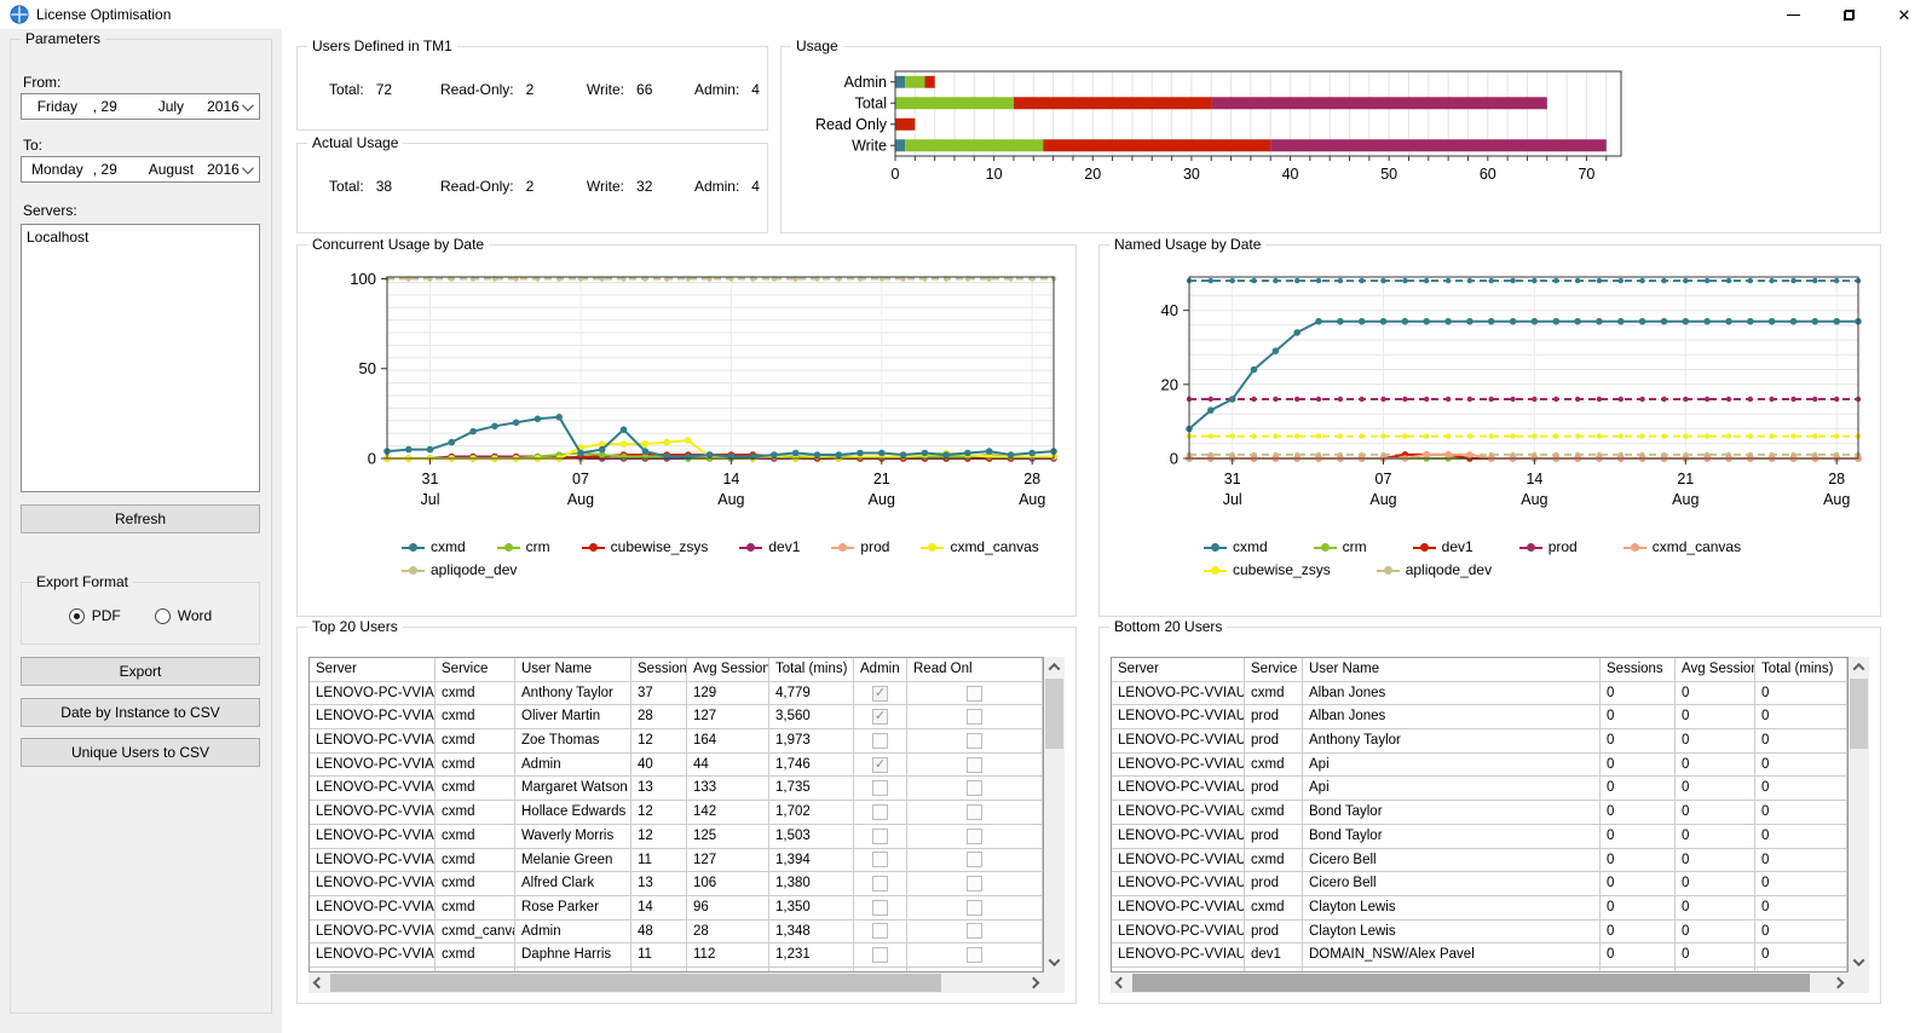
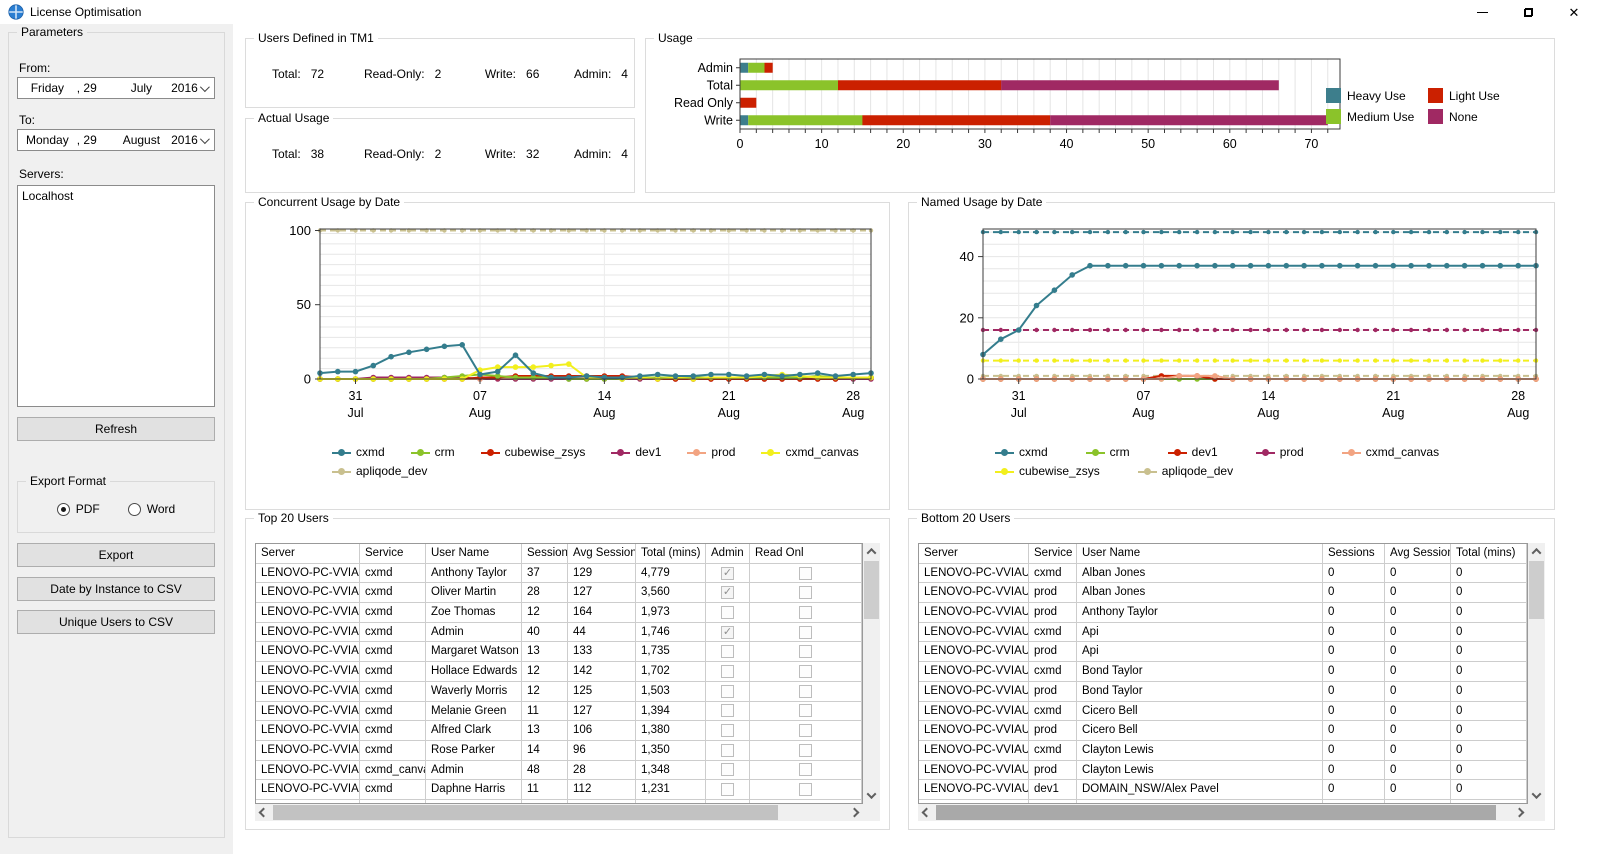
  License Optimisation
  ✕
  Parameters
  From:
  Friday
  , 29
  July
  2016
  To:
  Monday
  , 29
  August
  2016
  Servers:
  Localhost
  Refresh
  Export Format
  PDF
  Word
  Export
  Date by Instance to CSV
  Unique Users to CSV
  Users Defined in TM1
  Total:
  72
  Read-Only:
  2
  Write:
  66
  Admin:
  4
  Actual Usage
  Total:
  38
  Read-Only:
  2
  Write:
  32
  Admin:
  4
  Usage
  Admin
  Total
  Read Only
  Write
  0
  10
  20
  30
  40
  50
  60
  70
+ Heavy Use
+ Medium Use
+ Light Use
+ None
  Concurrent Usage by Date
  0
  50
  100
  31
  Jul
  07
  Aug
  14
  Aug
  21
  Aug
  28
  Aug
  cxmd
  crm
  cubewise_zsys
  dev1
  prod
  cxmd_canvas
  apliqode_dev
  Named Usage by Date
  0
  20
  40
  31
  Jul
  07
  Aug
  14
  Aug
  21
  Aug
  28
  Aug
  cxmd
  crm
  dev1
  prod
  cxmd_canvas
  cubewise_zsys
  apliqode_dev
  Top 20 Users
  Server
  Service
  User Name
  Session
  Avg Session
  Total (mins)
  Admin
  Read Onl
  LENOVO-PC-VVIA
  cxmd
  Anthony Taylor
  37
  129
  4,779
  ✓
  LENOVO-PC-VVIA
  cxmd
  Oliver Martin
  28
  127
  3,560
  ✓
  LENOVO-PC-VVIA
  cxmd
  Zoe Thomas
  12
  164
  1,973
  LENOVO-PC-VVIA
  cxmd
  Admin
  40
  44
  1,746
  ✓
  LENOVO-PC-VVIA
  cxmd
  Margaret Watson
  13
  133
  1,735
  LENOVO-PC-VVIA
  cxmd
  Hollace Edwards
  12
  142
  1,702
  LENOVO-PC-VVIA
  cxmd
  Waverly Morris
  12
  125
  1,503
  LENOVO-PC-VVIA
  cxmd
  Melanie Green
  11
  127
  1,394
  LENOVO-PC-VVIA
  cxmd
  Alfred Clark
  13
  106
  1,380
  LENOVO-PC-VVIA
  cxmd
  Rose Parker
  14
  96
  1,350
  LENOVO-PC-VVIA
  cxmd_canv
  Admin
  48
  28
  1,348
  LENOVO-PC-VVIA
  cxmd
  Daphne Harris
  11
  112
  1,231
  Bottom 20 Users
  Server
  Service
  User Name
  Sessions
  Avg Sessio
  Total (mins)
  LENOVO-PC-VVIAU
  cxmd
  Alban Jones
  0
  0
  0
  LENOVO-PC-VVIAU
  prod
  Alban Jones
  0
  0
  0
  LENOVO-PC-VVIAU
  prod
  Anthony Taylor
  0
  0
  0
  LENOVO-PC-VVIAU
  cxmd
  Api
  0
  0
  0
  LENOVO-PC-VVIAU
  prod
  Api
  0
  0
  0
  LENOVO-PC-VVIAU
  cxmd
  Bond Taylor
  0
  0
  0
  LENOVO-PC-VVIAU
  prod
  Bond Taylor
  0
  0
  0
  LENOVO-PC-VVIAU
  cxmd
  Cicero Bell
  0
  0
  0
  LENOVO-PC-VVIAU
  prod
  Cicero Bell
  0
  0
  0
  LENOVO-PC-VVIAU
  cxmd
  Clayton Lewis
  0
  0
  0
  LENOVO-PC-VVIAU
  prod
  Clayton Lewis
  0
  0
  0
  LENOVO-PC-VVIAU
  dev1
  DOMAIN_NSW/Alex Pavel
  0
  0
  0
